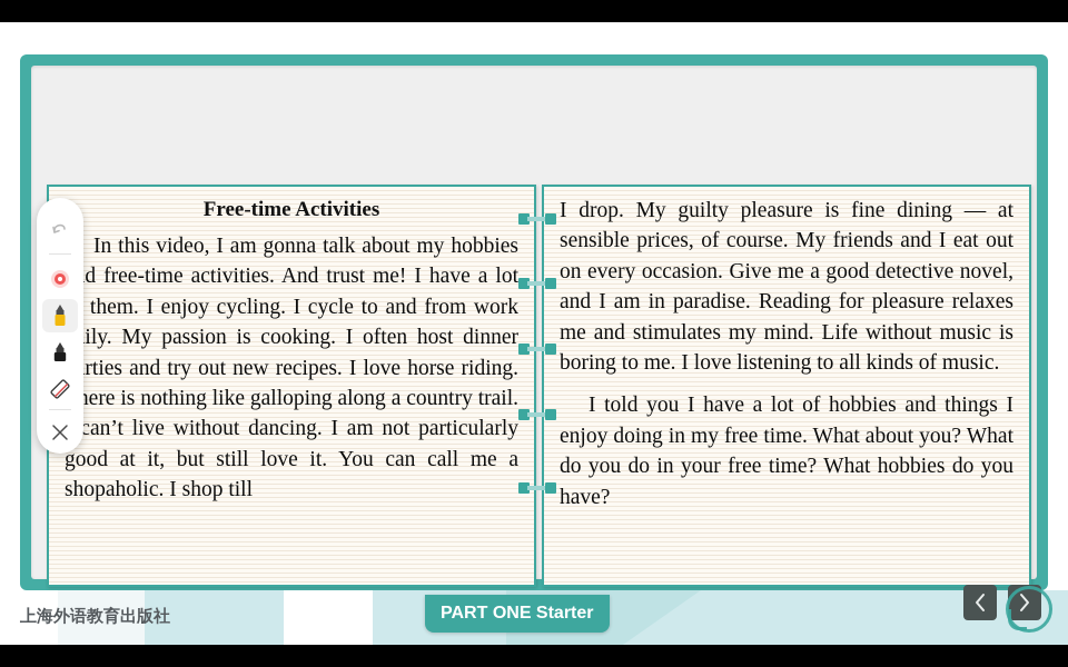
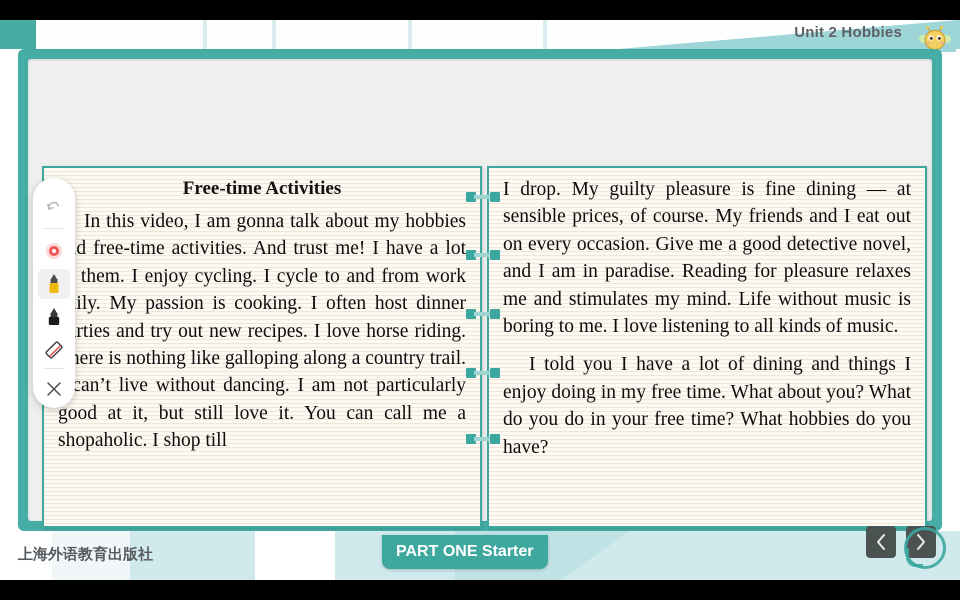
+ Unit 2 Hobbies
  Free-time Activities
  In this video, I am gonna talk about my hobbies d free-time activities. And trust me! I have a lot them. I enjoy cycling. I cycle to and from work ily. My passion is cooking. I often host dinner rties and try out new recipes. I love horse riding. ere is nothing like galloping along a country trail. can’t live without dancing. I am not particularly good at it, but still love it. You can call me a shopaholic. I shop till
  I drop. My guilty pleasure is fine dining — at sensible prices, of course. My friends and I eat out on every occasion. Give me a good detective novel, and I am in paradise. Reading for pleasure relaxes me and stimulates my mind. Life without music is boring to me. I love listening to all kinds of music.
- I told you I have a lot of hobbies and things I enjoy doing in my free time. What about you? What do you do in your free time? What hobbies do you have?
+ I told you I have a lot of dining and things I enjoy doing in my free time. What about you? What do you do in your free time? What hobbies do you have?
  上海外语教育出版社
  PART ONE Starter
